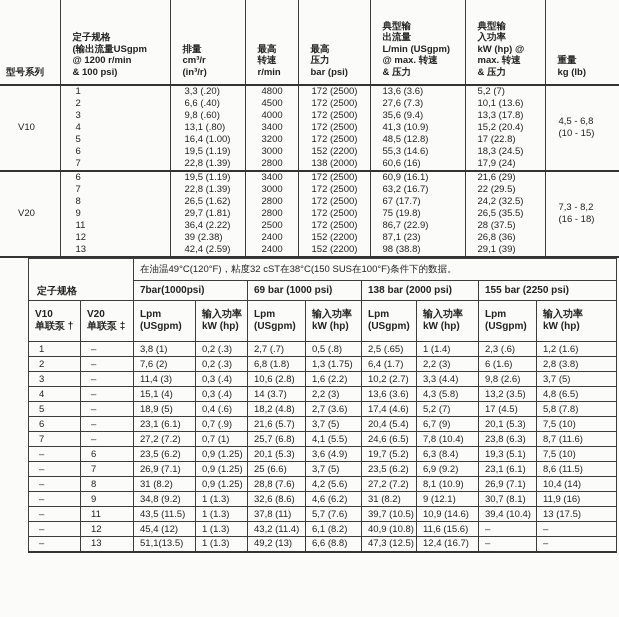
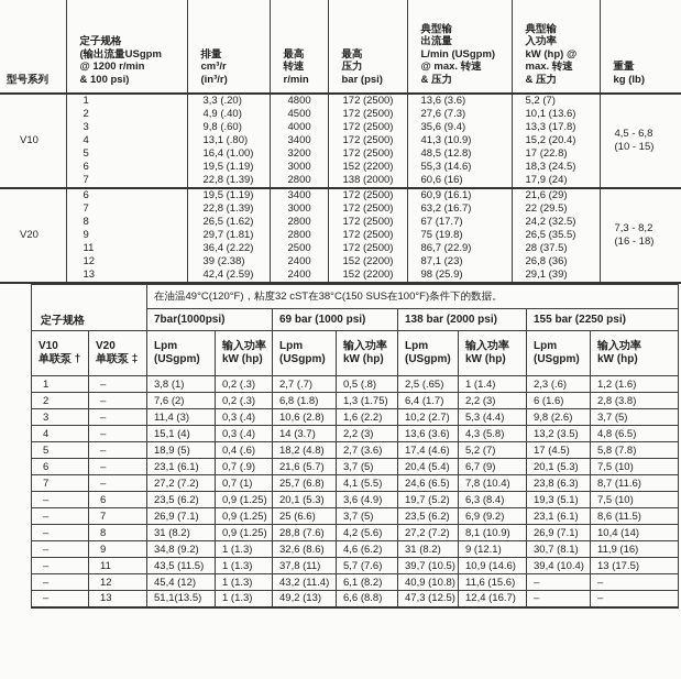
  型号系列	定子规格(输出流量USgpm@ 1200 r/min& 100 psi)	排量cm³/r(in³/r)	最高转速r/min	最高压力bar (psi)	典型输出流量L/min (USgpm)@ max. 转速& 压力	典型输入功率kW (hp) @max. 转速& 压力	重量kg (lb)
  V10	1	3,3 (.20)	4800	172 (2500)	13,6 (3.6)	5,2 (7)	4,5 - 6,8(10 - 15)
- 2	6,6 (.40)	4500	172 (2500)	27,6 (7.3)	10,1 (13.6)
+ 2	4,9 (.40)	4500	172 (2500)	27,6 (7.3)	10,1 (13.6)
  3	9,8 (.60)	4000	172 (2500)	35,6 (9.4)	13,3 (17.8)
  4	13,1 (.80)	3400	172 (2500)	41,3 (10.9)	15,2 (20.4)
  5	16,4 (1.00)	3200	172 (2500)	48,5 (12.8)	17 (22.8)
  6	19,5 (1.19)	3000	152 (2200)	55,3 (14.6)	18,3 (24.5)
  7	22,8 (1.39)	2800	138 (2000)	60,6 (16)	17,9 (24)
  V20	6	19,5 (1.19)	3400	172 (2500)	60,9 (16.1)	21,6 (29)	7,3 - 8,2(16 - 18)
  7	22,8 (1.39)	3000	172 (2500)	63,2 (16.7)	22 (29.5)
  8	26,5 (1.62)	2800	172 (2500)	67 (17.7)	24,2 (32.5)
  9	29,7 (1.81)	2800	172 (2500)	75 (19.8)	26,5 (35.5)
  11	36,4 (2.22)	2500	172 (2500)	86,7 (22.9)	28 (37.5)
  12	39 (2.38)	2400	152 (2200)	87,1 (23)	26,8 (36)
- 13	42,4 (2.59)	2400	152 (2200)	98 (38.8)	29,1 (39)
+ 13	42,4 (2.59)	2400	152 (2200)	98 (25.9)	29,1 (39)
  定子规格	在油温49°C(120°F)，粘度32 cST在38°C(150 SUS在100°F)条件下的数据。
  7bar(1000psi)	69 bar (1000 psi)	138 bar (2000 psi)	155 bar (2250 psi)
  V10单联泵 †	V20单联泵 ‡	Lpm(USgpm)	输入功率kW (hp)	Lpm(USgpm)	输入功率kW (hp)	Lpm(USgpm)	输入功率kW (hp)	Lpm(USgpm)	输入功率kW (hp)
  1	–	3,8 (1)	0,2 (.3)	2,7 (.7)	0,5 (.8)	2,5 (.65)	1 (1.4)	2,3 (.6)	1,2 (1.6)
  2	–	7,6 (2)	0,2 (.3)	6,8 (1.8)	1,3 (1.75)	6,4 (1.7)	2,2 (3)	6 (1.6)	2,8 (3.8)
- 3	–	11,4 (3)	0,3 (.4)	10,6 (2.8)	1,6 (2.2)	10,2 (2.7)	3,3 (4.4)	9,8 (2.6)	3,7 (5)
+ 3	–	11,4 (3)	0,3 (.4)	10,6 (2.8)	1,6 (2.2)	10,2 (2.7)	5,3 (4.4)	9,8 (2.6)	3,7 (5)
  4	–	15,1 (4)	0,3 (.4)	14 (3.7)	2,2 (3)	13,6 (3.6)	4,3 (5.8)	13,2 (3.5)	4,8 (6.5)
  5	–	18,9 (5)	0,4 (.6)	18,2 (4.8)	2,7 (3.6)	17,4 (4.6)	5,2 (7)	17 (4.5)	5,8 (7.8)
  6	–	23,1 (6.1)	0,7 (.9)	21,6 (5.7)	3,7 (5)	20,4 (5.4)	6,7 (9)	20,1 (5.3)	7,5 (10)
  7	–	27,2 (7.2)	0,7 (1)	25,7 (6.8)	4,1 (5.5)	24,6 (6.5)	7,8 (10.4)	23,8 (6.3)	8,7 (11.6)
  –	6	23,5 (6.2)	0,9 (1.25)	20,1 (5.3)	3,6 (4.9)	19,7 (5.2)	6,3 (8.4)	19,3 (5.1)	7,5 (10)
  –	7	26,9 (7.1)	0,9 (1.25)	25 (6.6)	3,7 (5)	23,5 (6.2)	6,9 (9.2)	23,1 (6.1)	8,6 (11.5)
  –	8	31 (8.2)	0,9 (1.25)	28,8 (7.6)	4,2 (5.6)	27,2 (7.2)	8,1 (10.9)	26,9 (7.1)	10,4 (14)
  –	9	34,8 (9.2)	1 (1.3)	32,6 (8.6)	4,6 (6.2)	31 (8.2)	9 (12.1)	30,7 (8.1)	11,9 (16)
  –	11	43,5 (11.5)	1 (1.3)	37,8 (11)	5,7 (7.6)	39,7 (10.5)	10,9 (14.6)	39,4 (10.4)	13 (17.5)
  –	12	45,4 (12)	1 (1.3)	43,2 (11.4)	6,1 (8.2)	40,9 (10.8)	11,6 (15.6)	–	–
  –	13	51,1(13.5)	1 (1.3)	49,2 (13)	6,6 (8.8)	47,3 (12.5)	12,4 (16.7)	–	–
